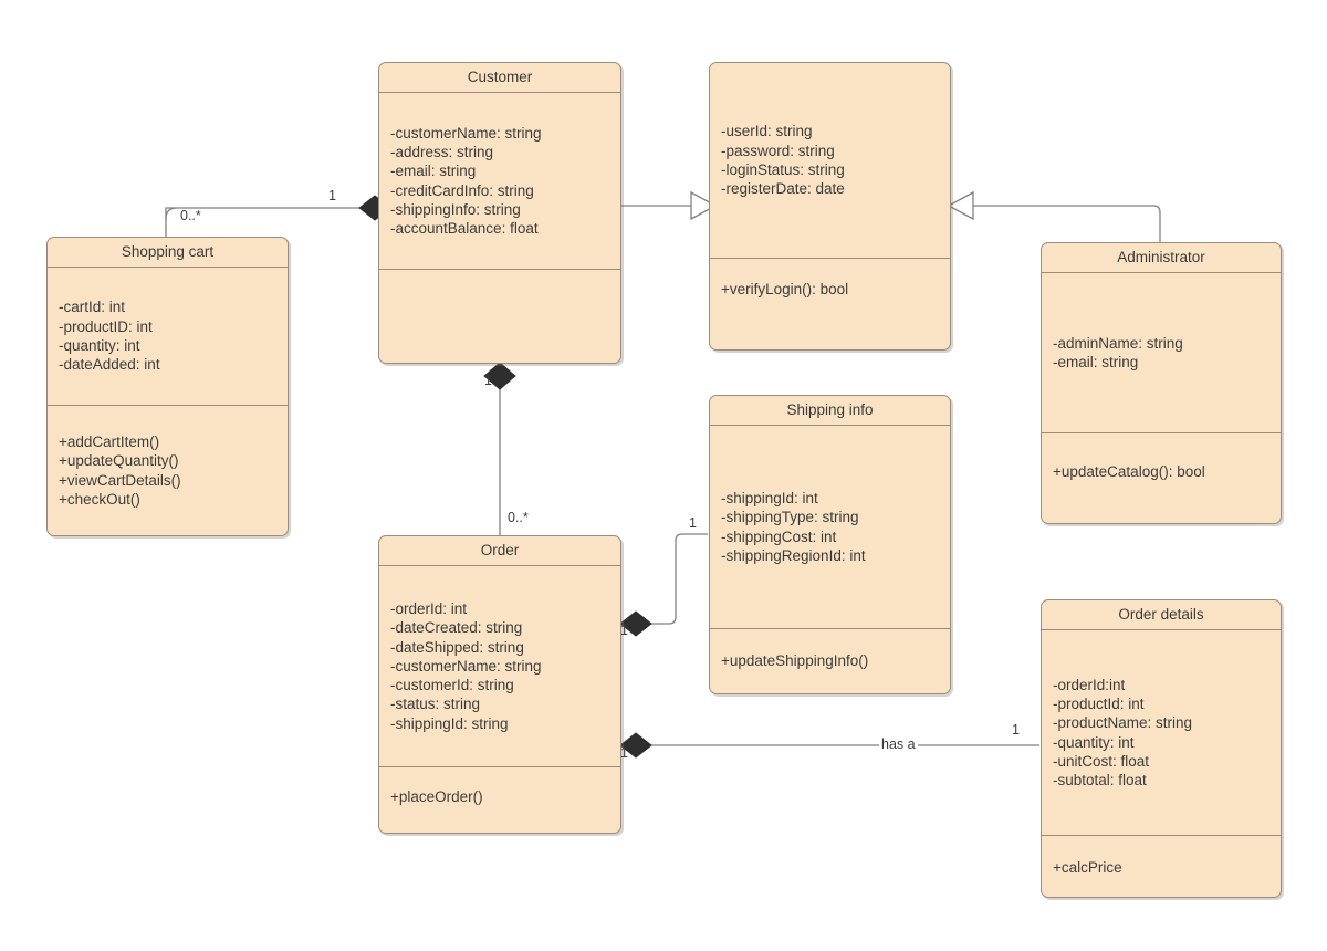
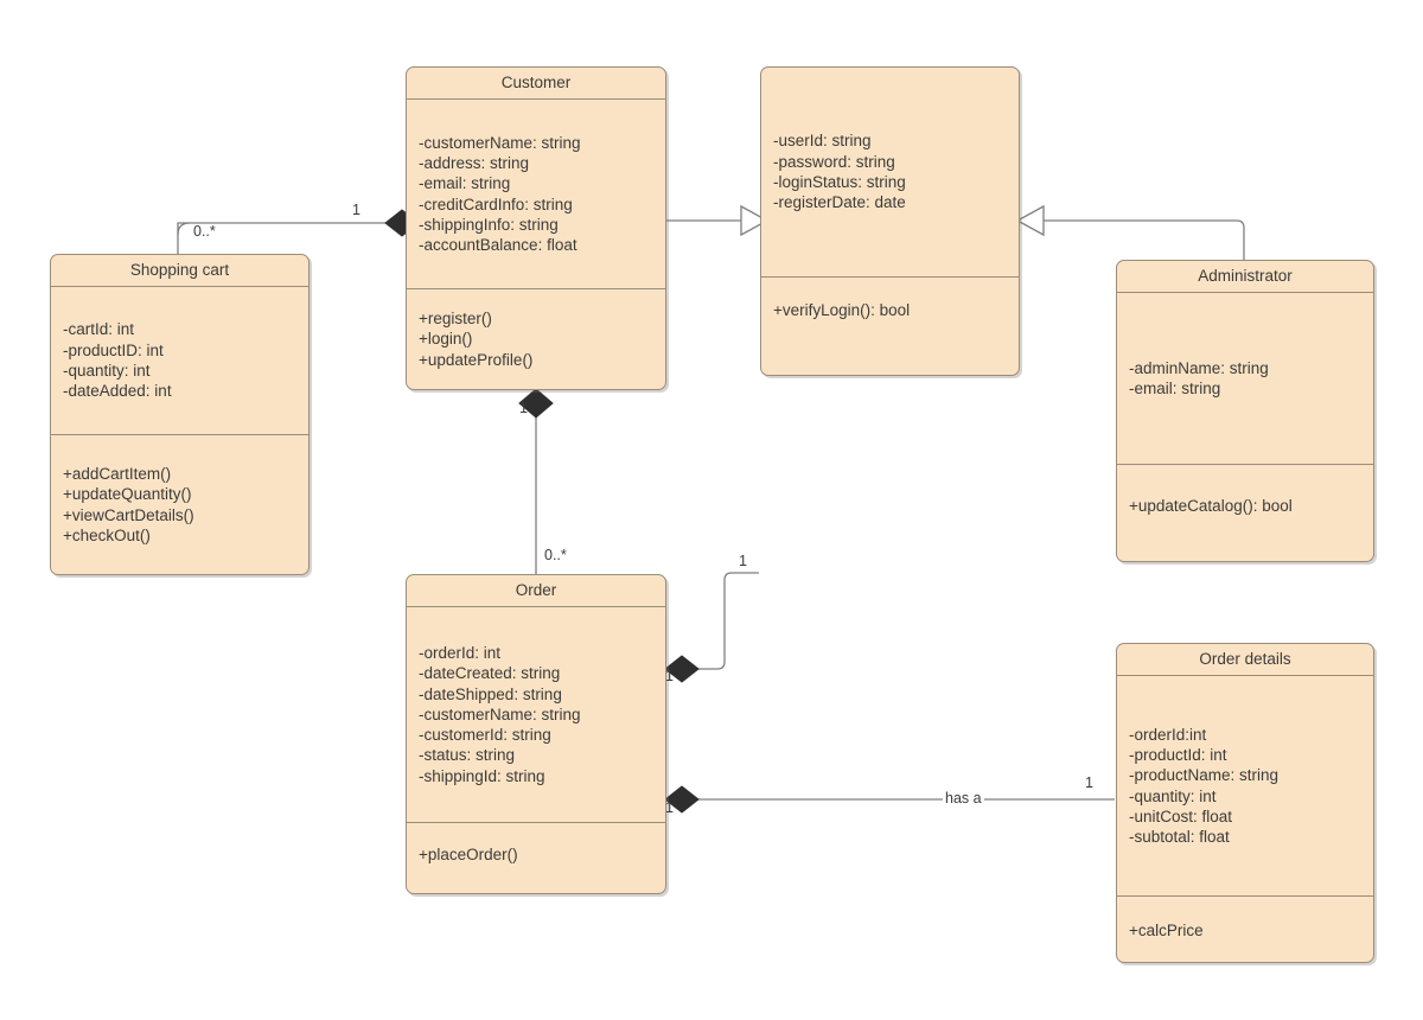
  0..*
  1
  1
  0..*
  1
  1
  1
  1
  has a
  Shopping cart
  -cartId: int
  -productID: int
  -quantity: int
  -dateAdded: int
  +addCartItem()
  +updateQuantity()
  +viewCartDetails()
  +checkOut()
  Customer
  -customerName: string
  -address: string
  -email: string
  -creditCardInfo: string
  -shippingInfo: string
  -accountBalance: float
+ +register()
+ +login()
+ +updateProfile()
  -userId: string
  -password: string
  -loginStatus: string
  -registerDate: date
  +verifyLogin(): bool
  Administrator
  -adminName: string
  -email: string
  +updateCatalog(): bool
- Shipping info
- -shippingId: int
- -shippingType: string
- -shippingCost: int
- -shippingRegionId: int
- +updateShippingInfo()
  Order
  -orderId: int
  -dateCreated: string
  -dateShipped: string
  -customerName: string
  -customerId: string
  -status: string
  -shippingId: string
  +placeOrder()
  Order details
  -orderId:int
  -productId: int
  -productName: string
  -quantity: int
  -unitCost: float
  -subtotal: float
  +calcPrice
